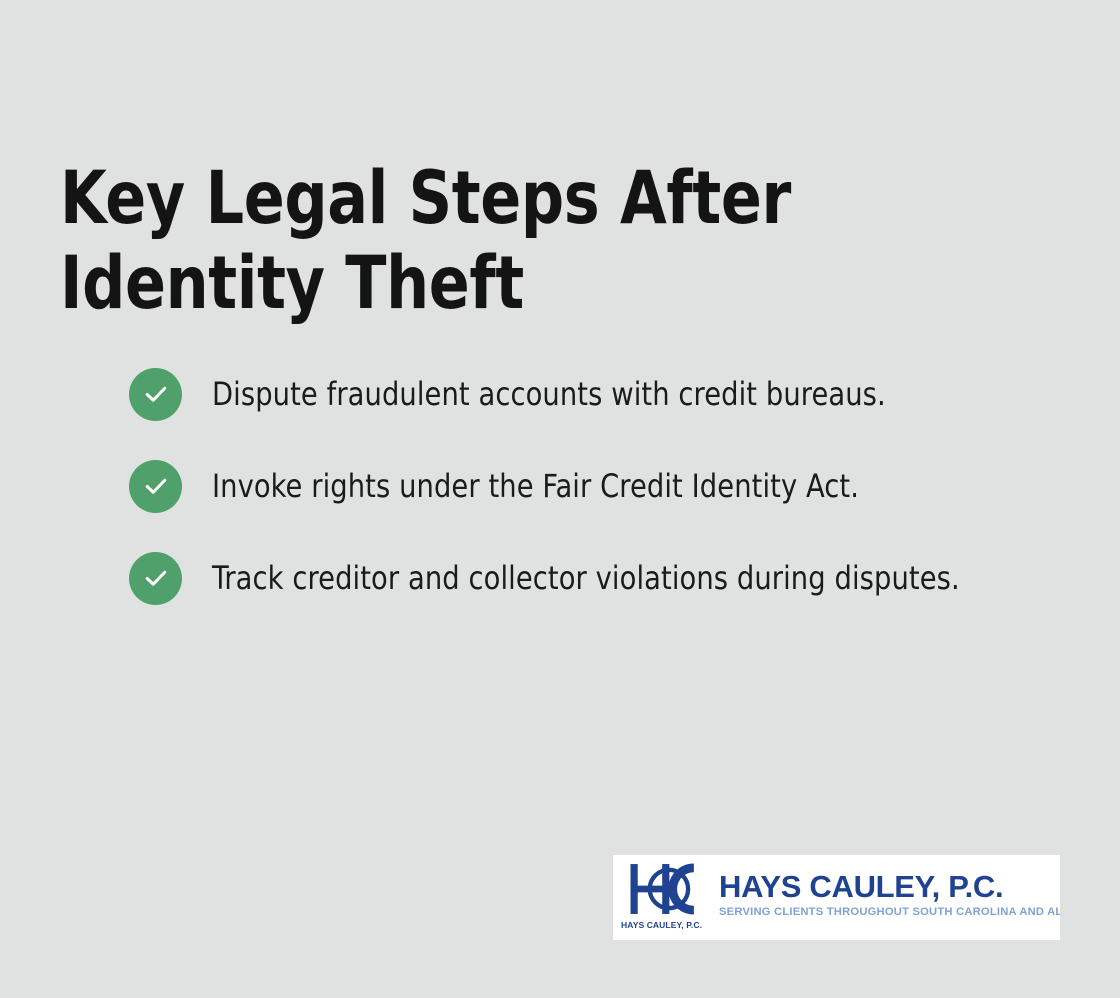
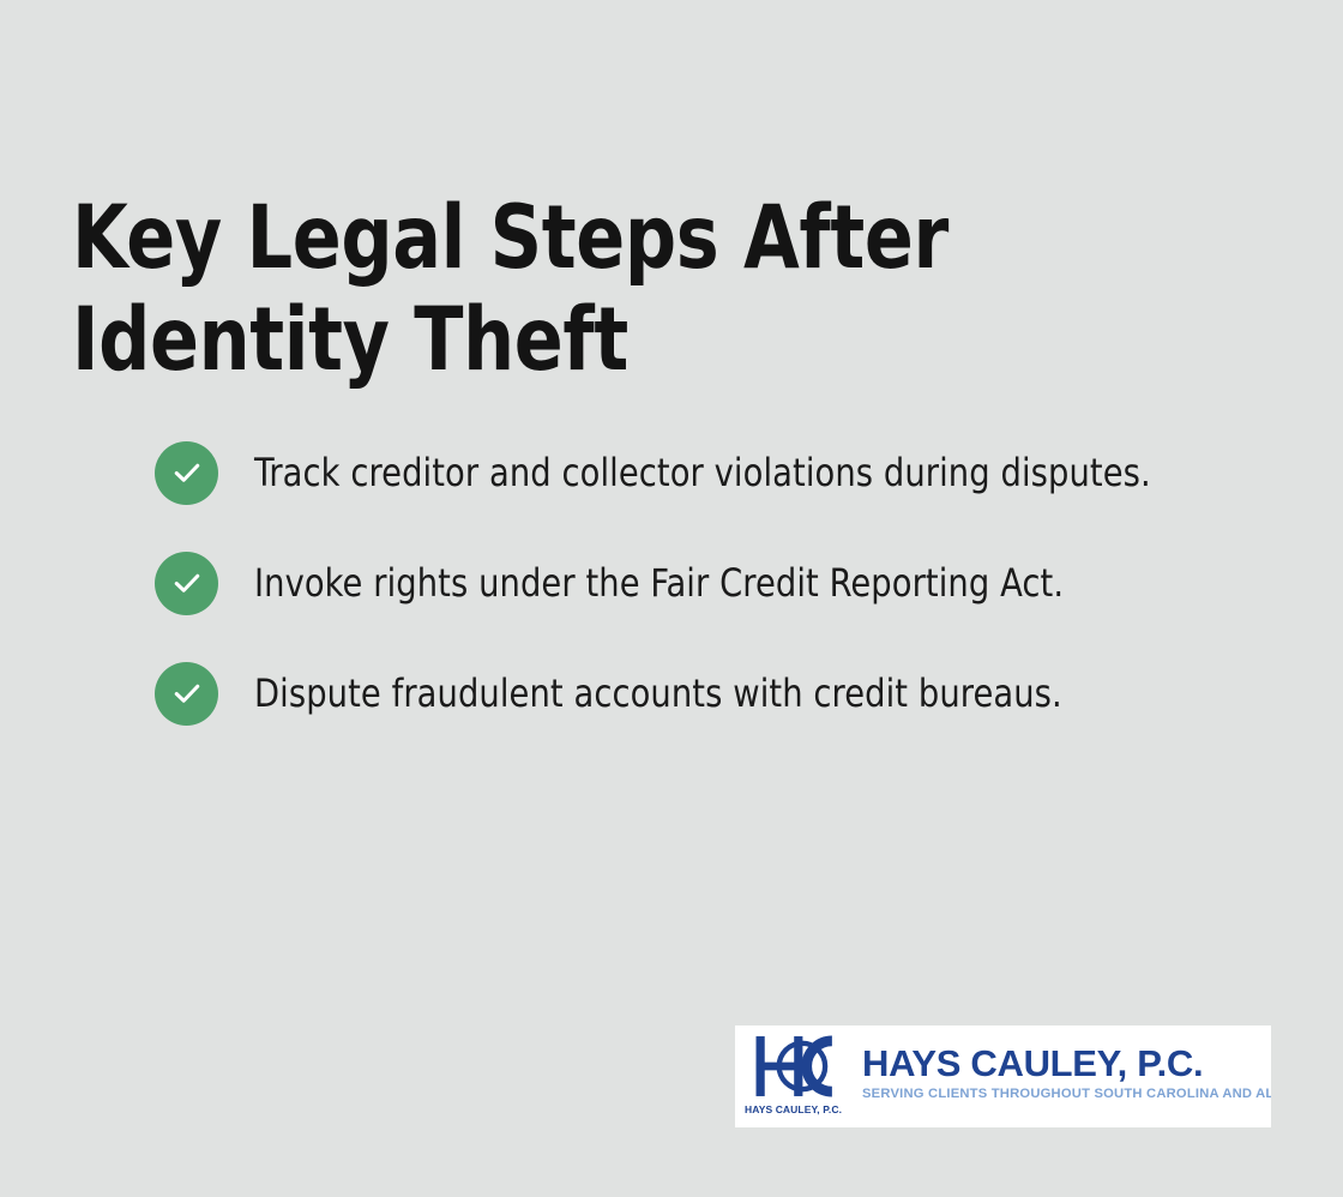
  Key Legal Steps After Identity Theft
- Dispute fraudulent accounts with credit bureaus.
+ Track creditor and collector violations during disputes.
- Invoke rights under the Fair Credit Identity Act.
+ Invoke rights under the Fair Credit Reporting Act.
- Track creditor and collector violations during disputes.
+ Dispute fraudulent accounts with credit bureaus.
  HAYS CAULEY, P.C.
  HAYS CAULEY, P.C.
  SERVING CLIENTS THROUGHOUT SOUTH CAROLINA AND AL
